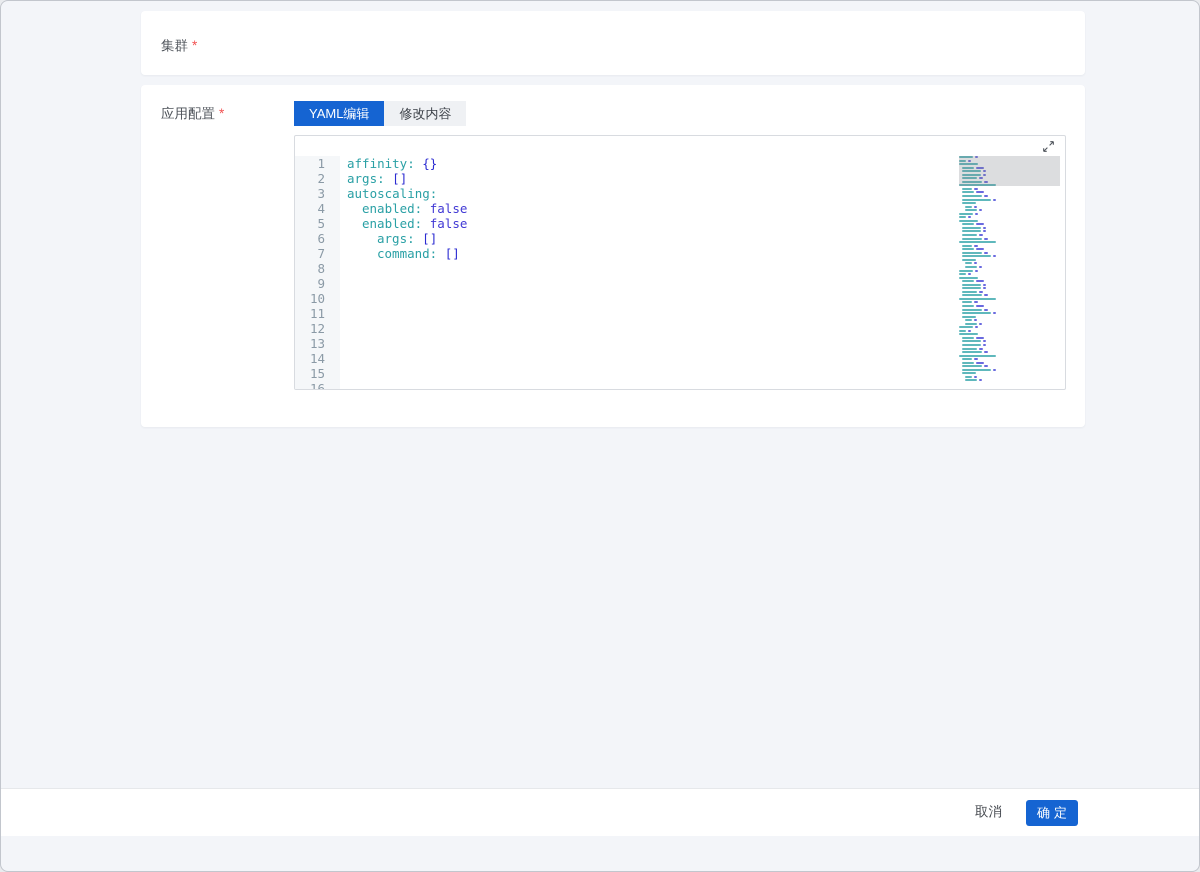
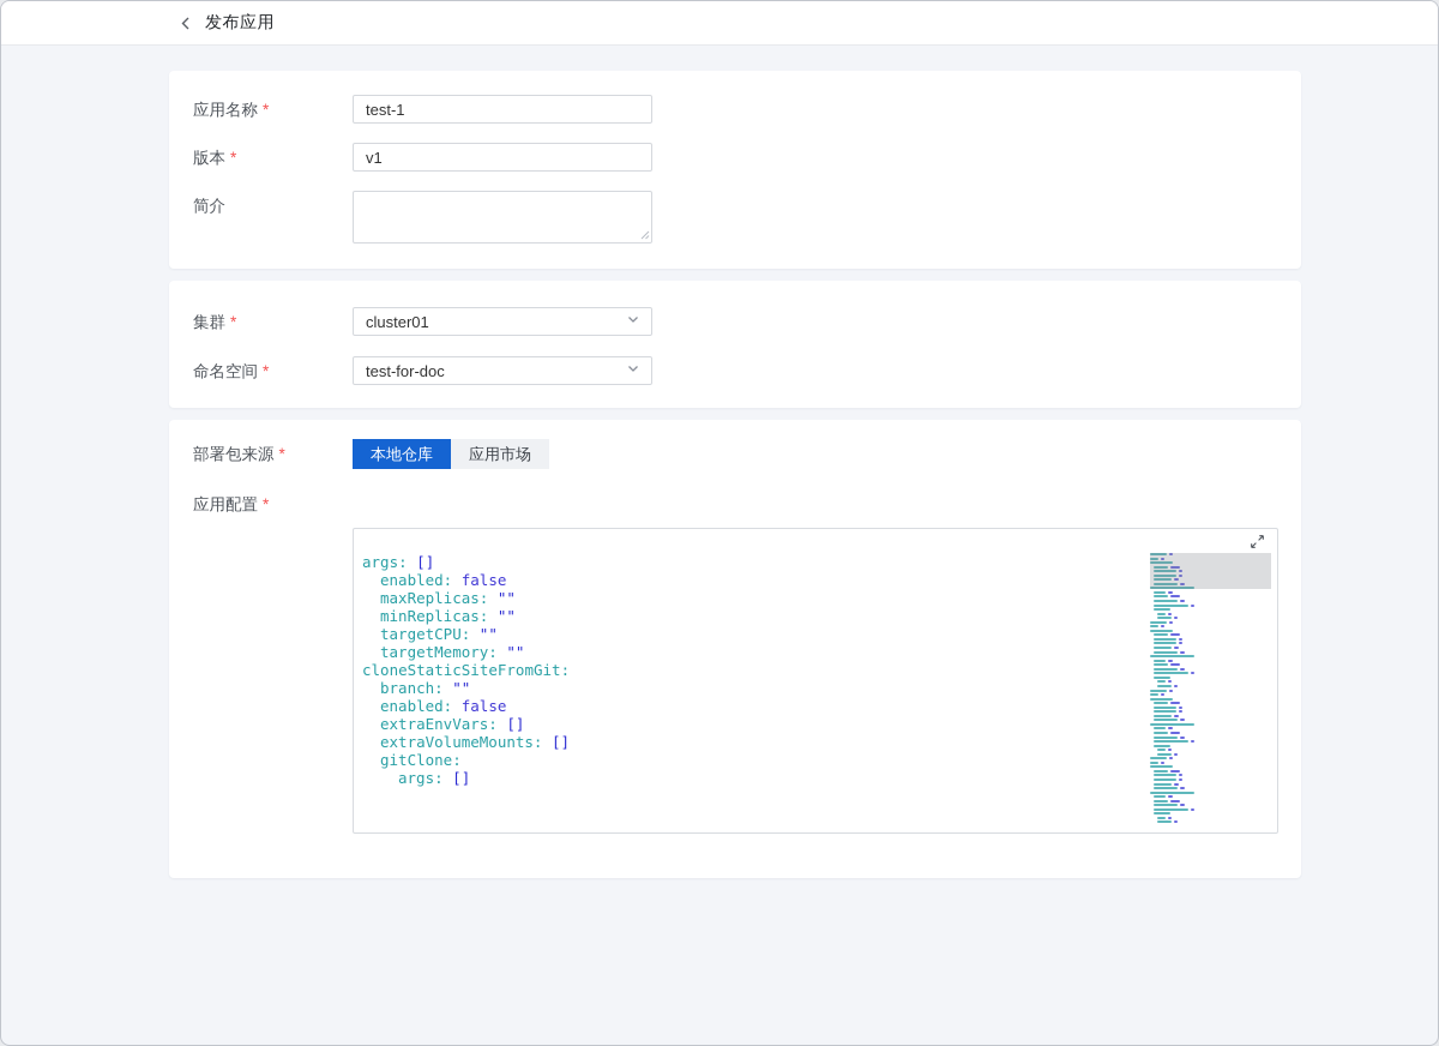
+ 发布应用
+ 应用名称 *
+ test-1
+ 版本 *
+ v1
+ 简介
  集群 *
+ cluster01
+ 命名空间 *
+ test-for-doc
+ 部署包来源 *
+ 本地仓库
+ 应用市场
  应用配置 *
- YAML编辑
- 修改内容
- 1
- 2
- 3
- 4
- 5
- 6
- 7
- 8
- 9
- 10
- 11
- 12
- 13
- 14
- 15
- 16
- affinity: {}
  args: []
- autoscaling:
  enabled: false
+ maxReplicas: ""
+ minReplicas: ""
+ targetCPU: ""
+ targetMemory: ""
+ cloneStaticSiteFromGit:
+ branch: ""
  enabled: false
+ extraEnvVars: []
+ extraVolumeMounts: []
+ gitClone:
  args: []
- command: []
- 取消
- 确定
